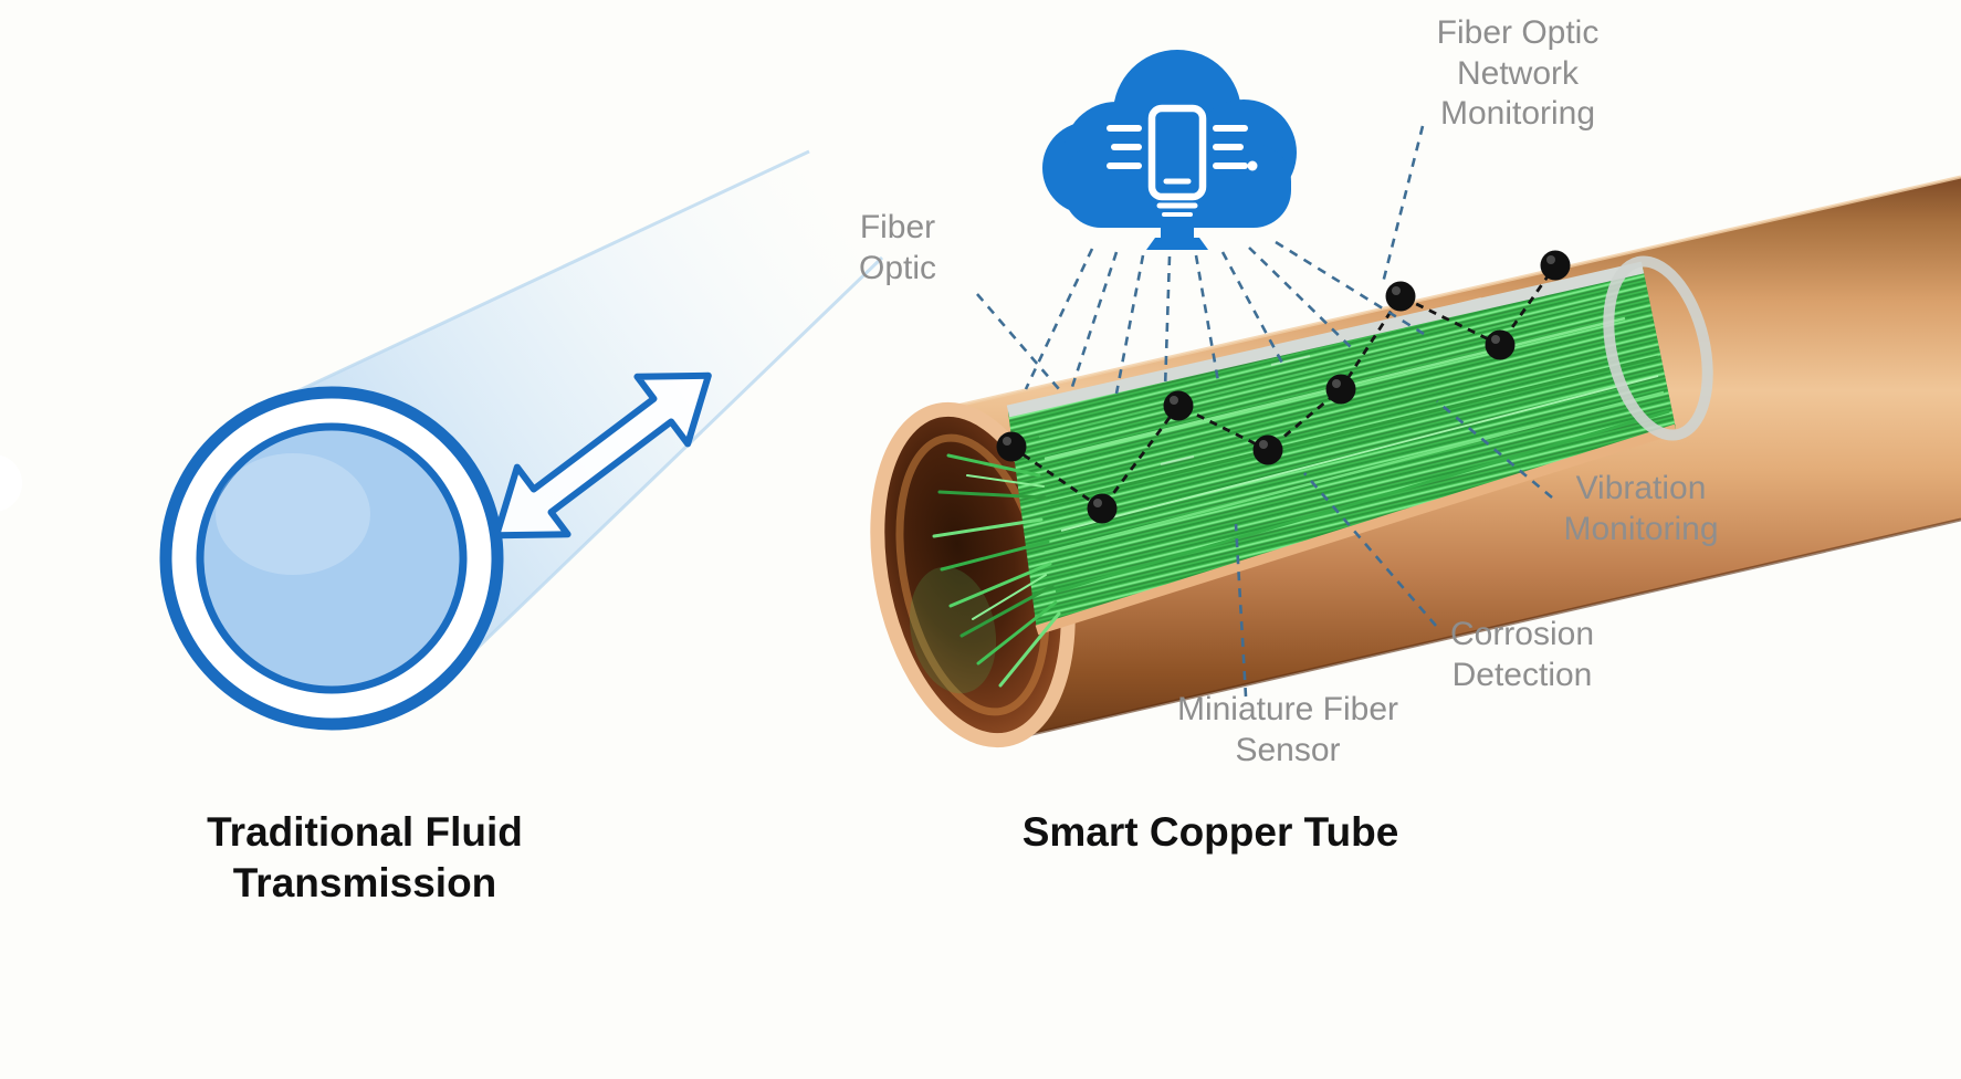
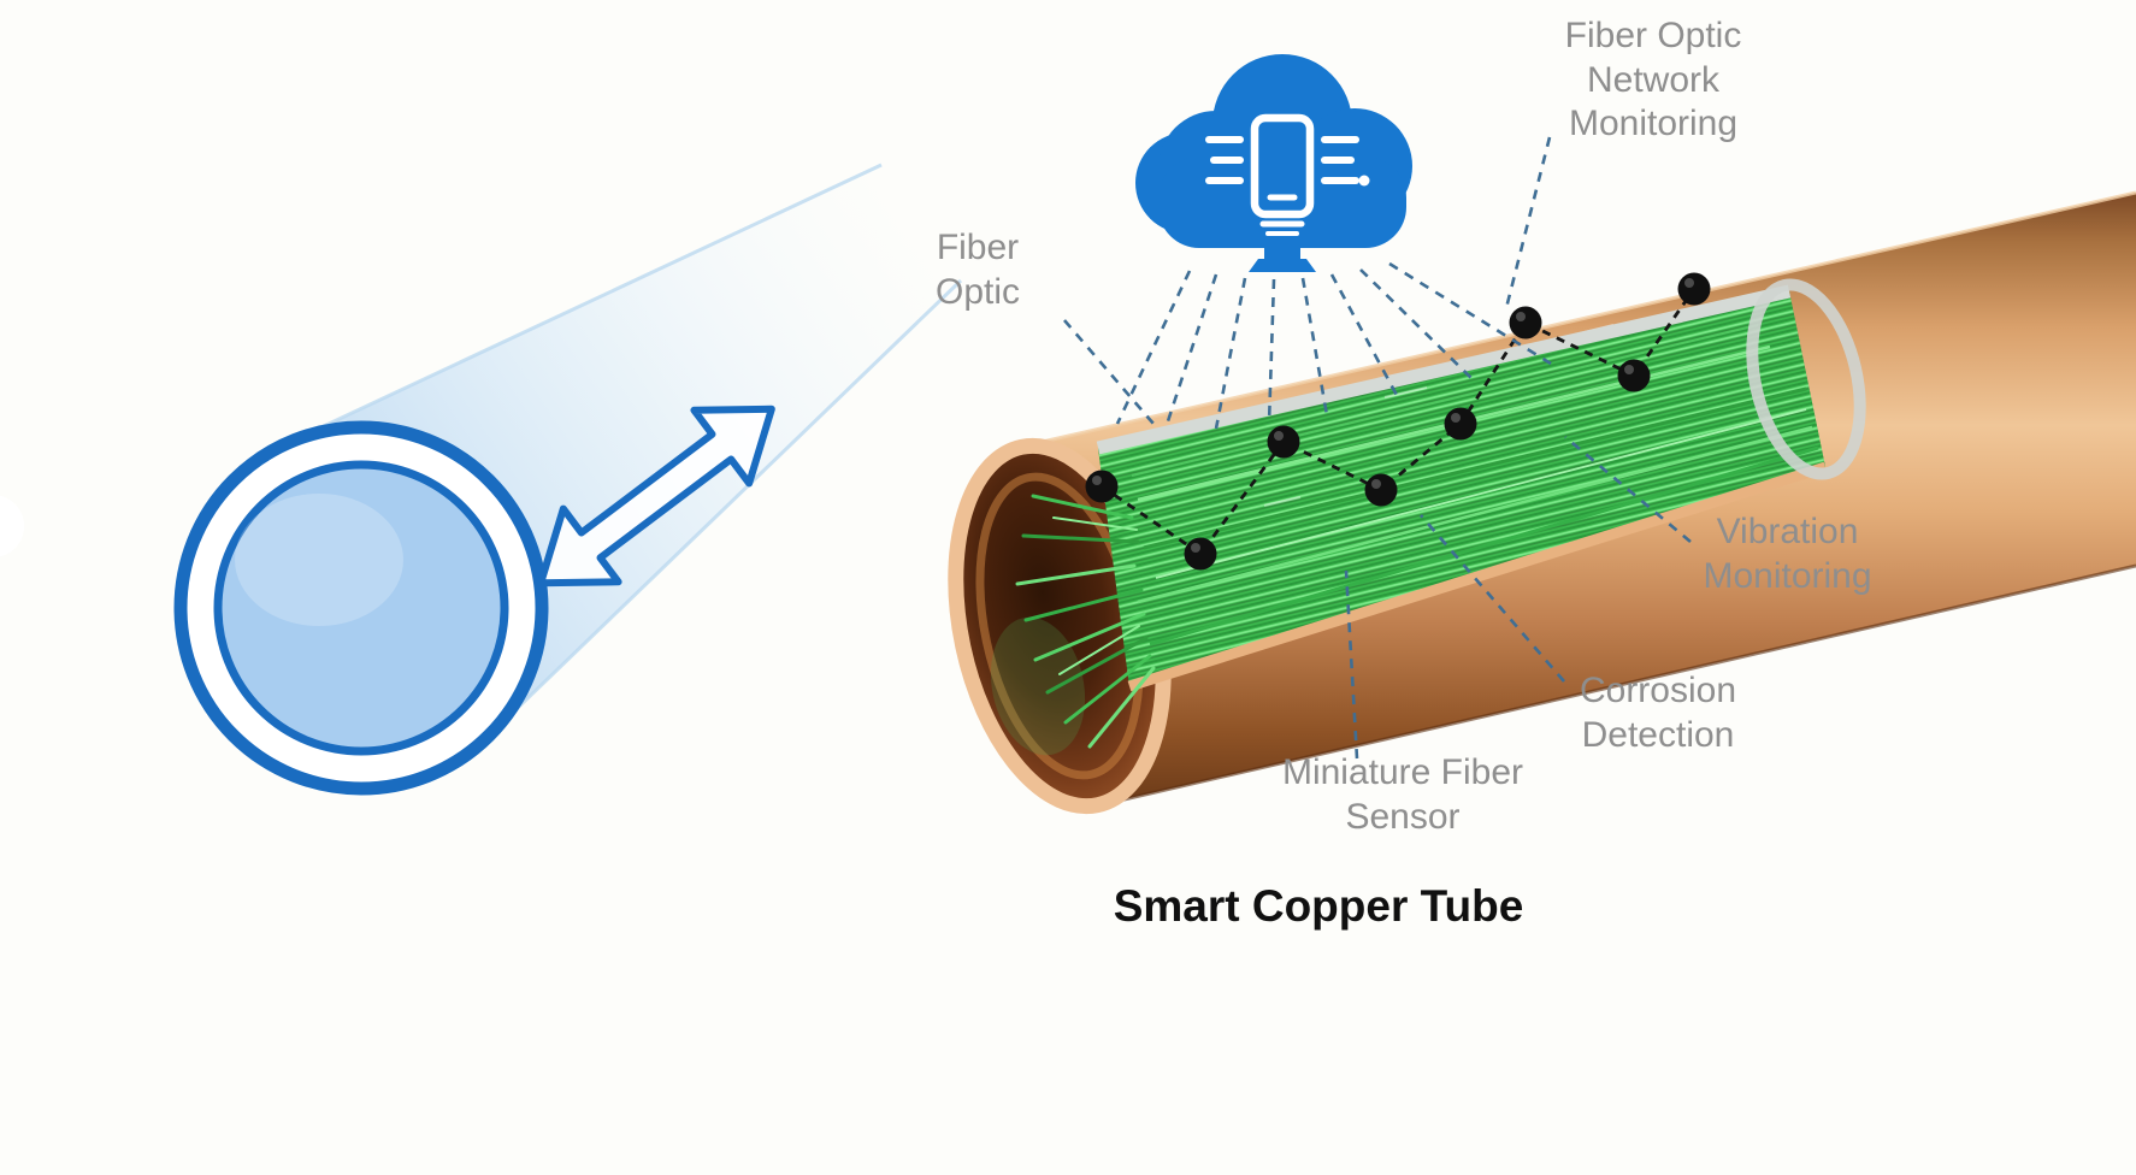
  Fiber Optic
  Fiber Optic Network Monitoring
  Vibration Monitoring
  Corrosion Detection
  Miniature Fiber Sensor
- Traditional Fluid Transmission
  Smart Copper Tube
